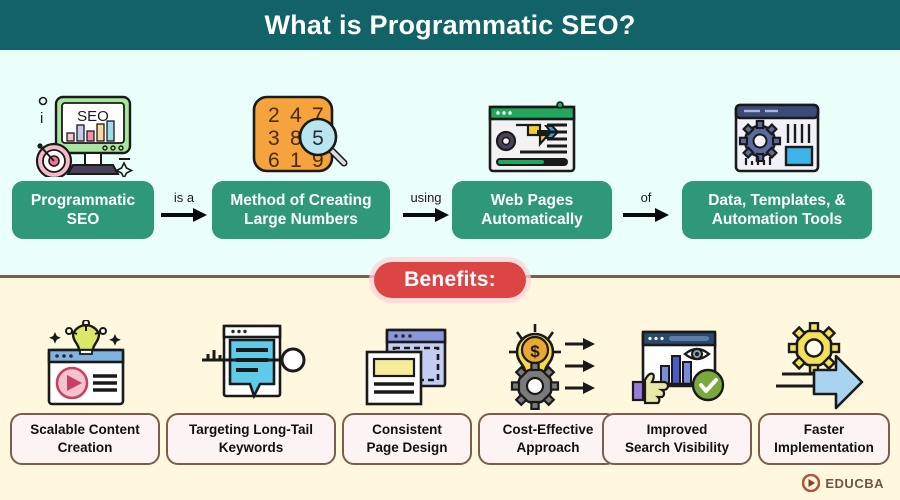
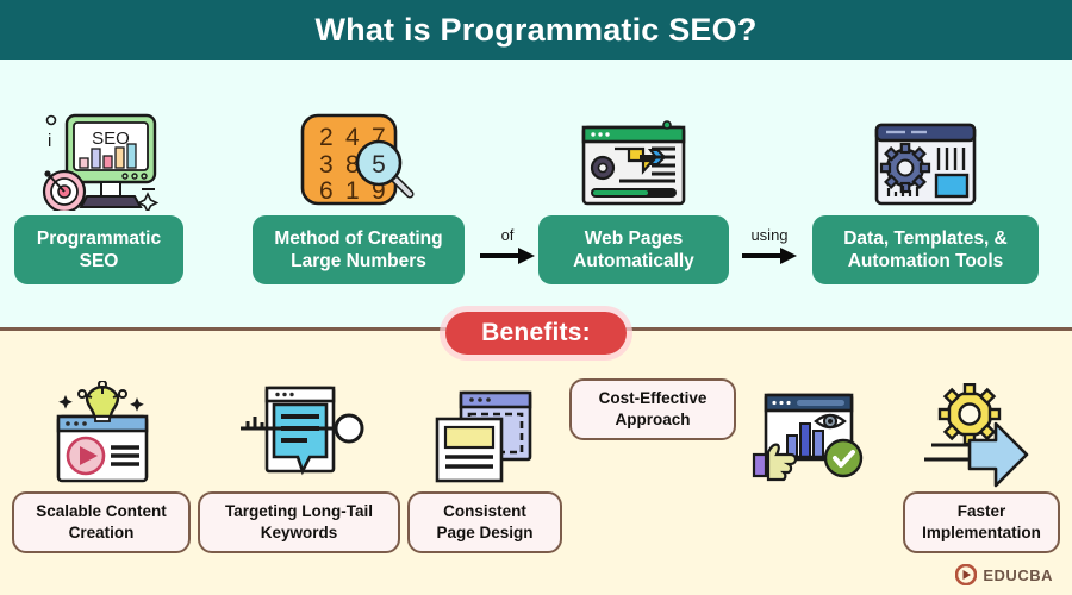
  What is Programmatic SEO?
  i
  SEO
  Programmatic
  SEO
- is a
  2
  4
  7
  3
  8
  6
  1
  9
  5
  Method of Creating
  Large Numbers
- using
+ of
  Web Pages
  Automatically
- of
+ using
  Data, Templates, &
  Automation Tools
  Benefits:
  Scalable Content
  Creation
  Targeting Long-Tail
  Keywords
  Consistent
  Page Design
- $
  Cost-Effective
  Approach
- Improved
- Search Visibility
  Faster
  Implementation
  EDUCBA
